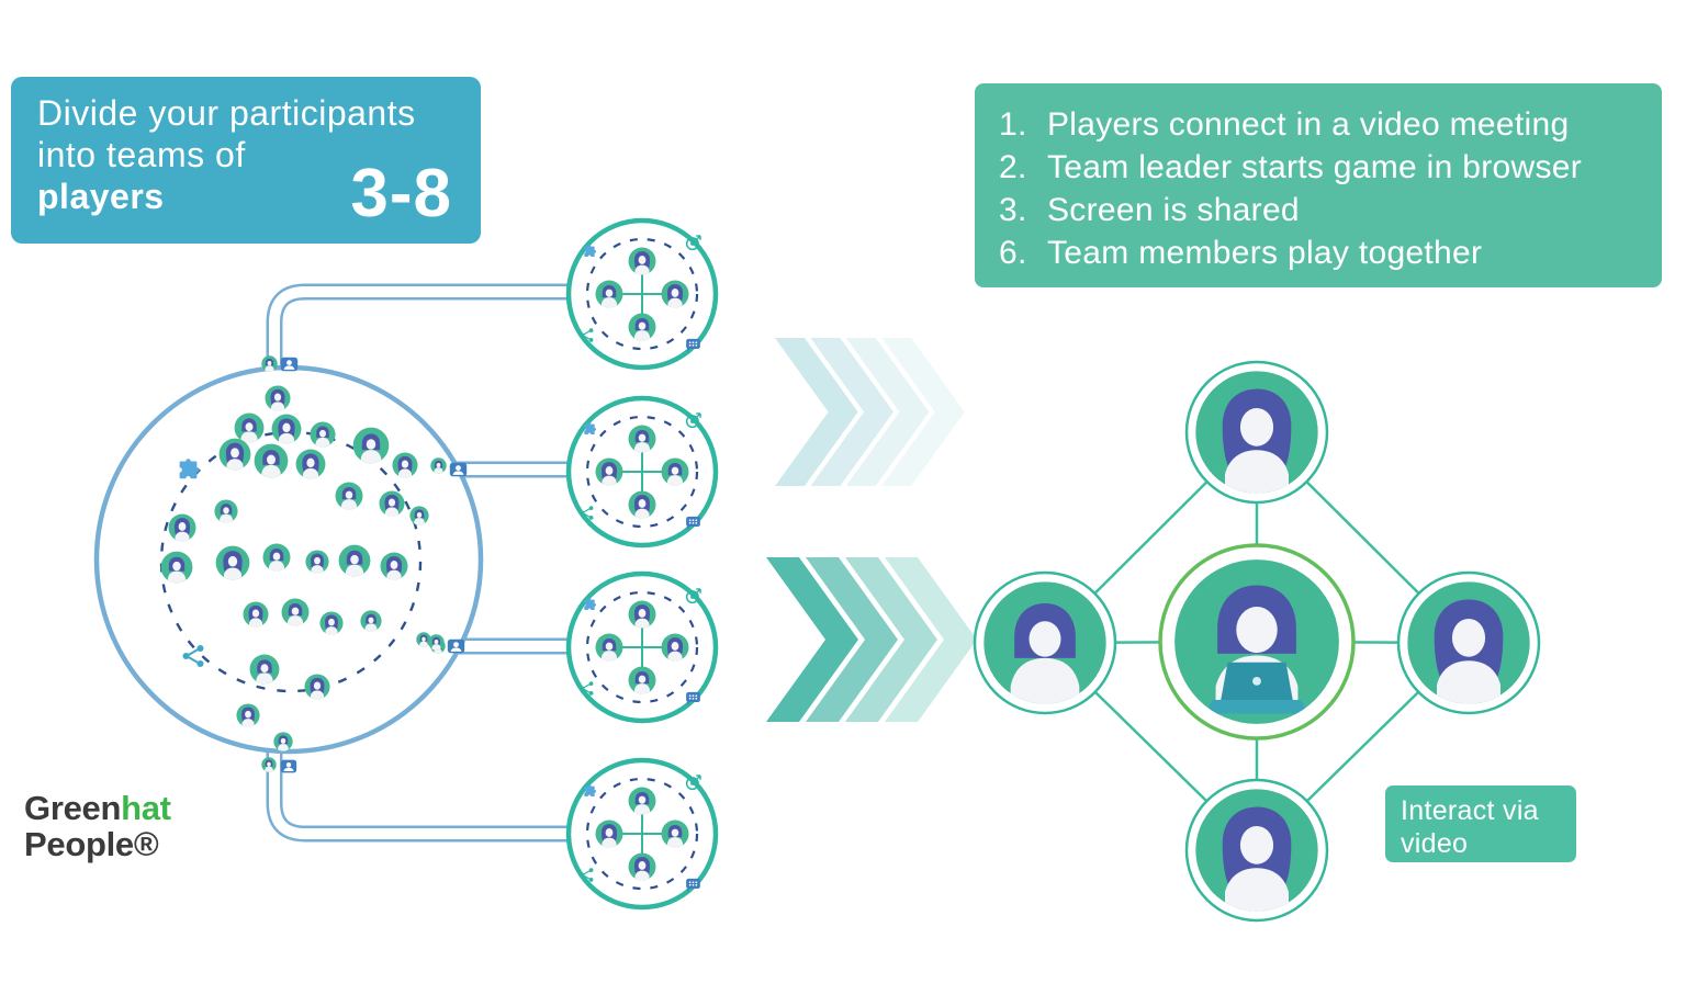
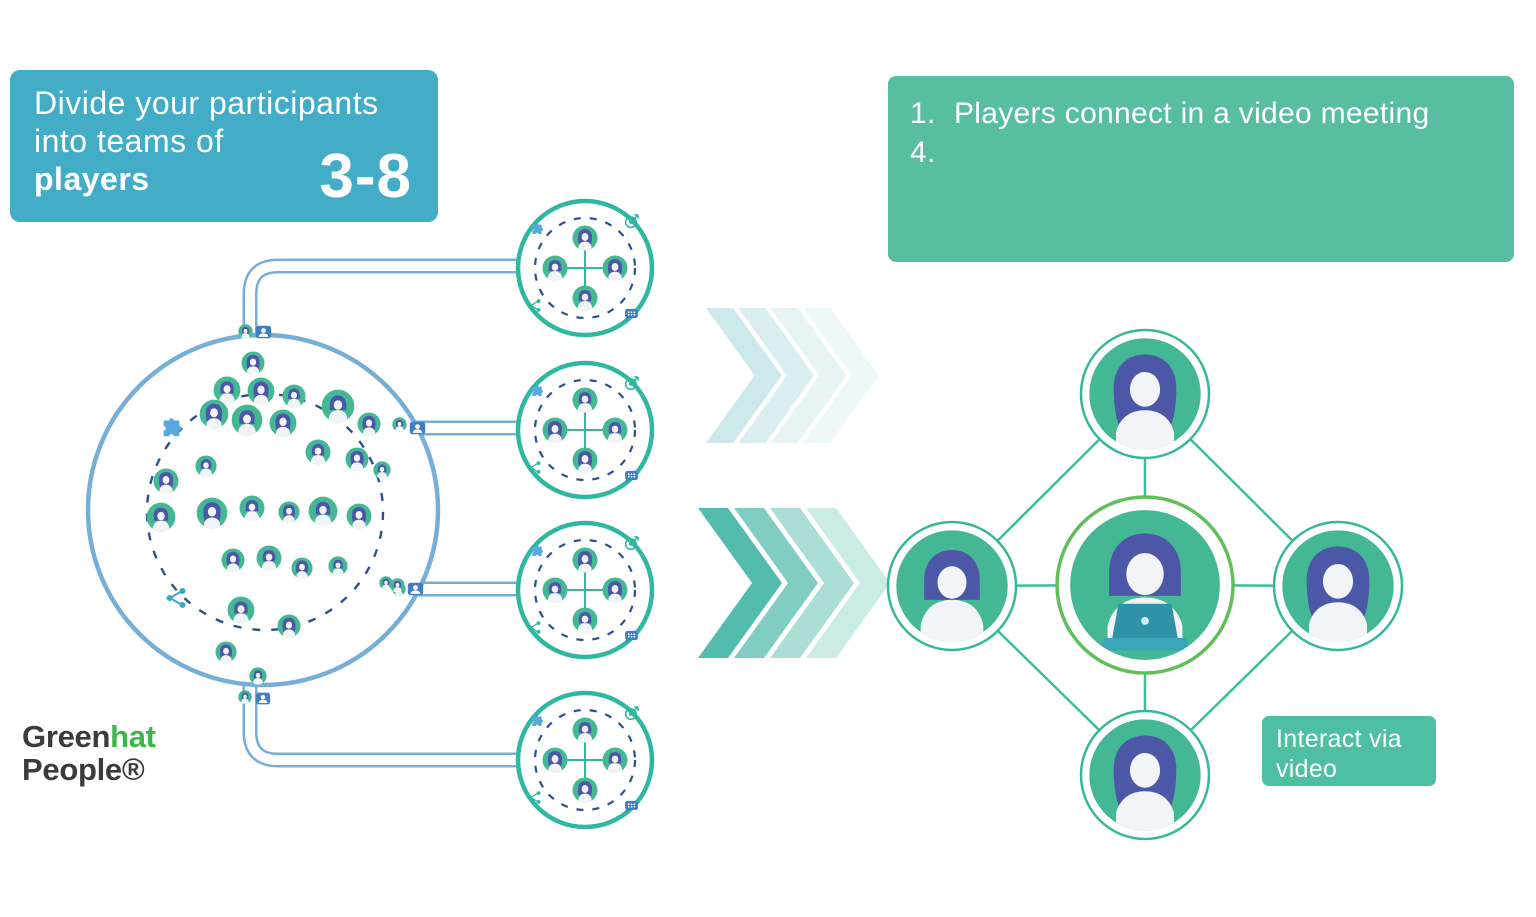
  Divide your participants
  into teams of
  players
  3-8
  1.
  Players connect in a video meeting
- 2.
- Team leader starts game in browser
- 3.
- Screen is shared
- 6.
+ 4.
- Team members play together
  Interact via video
  Greenhat
  People®
